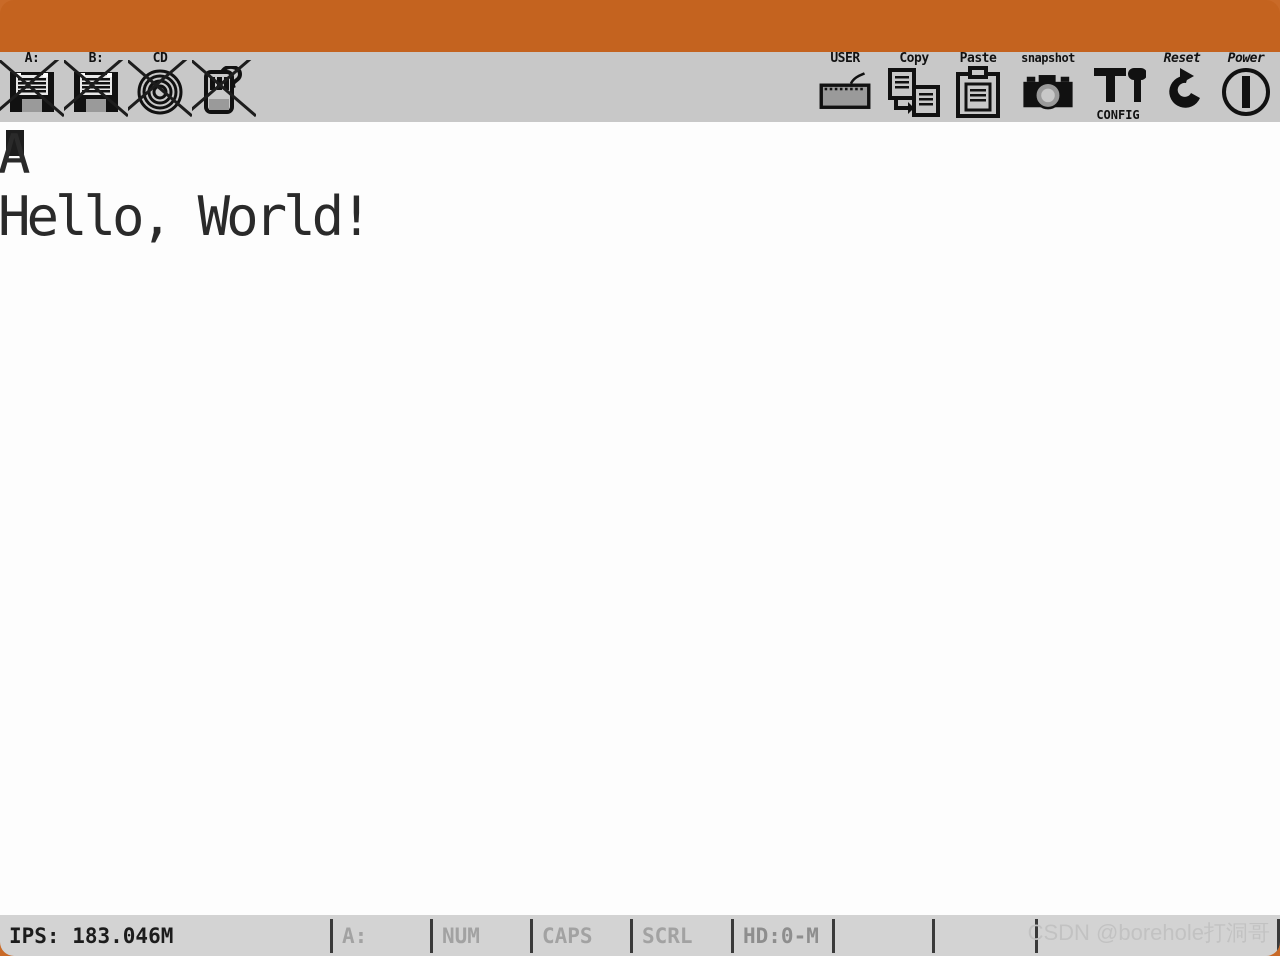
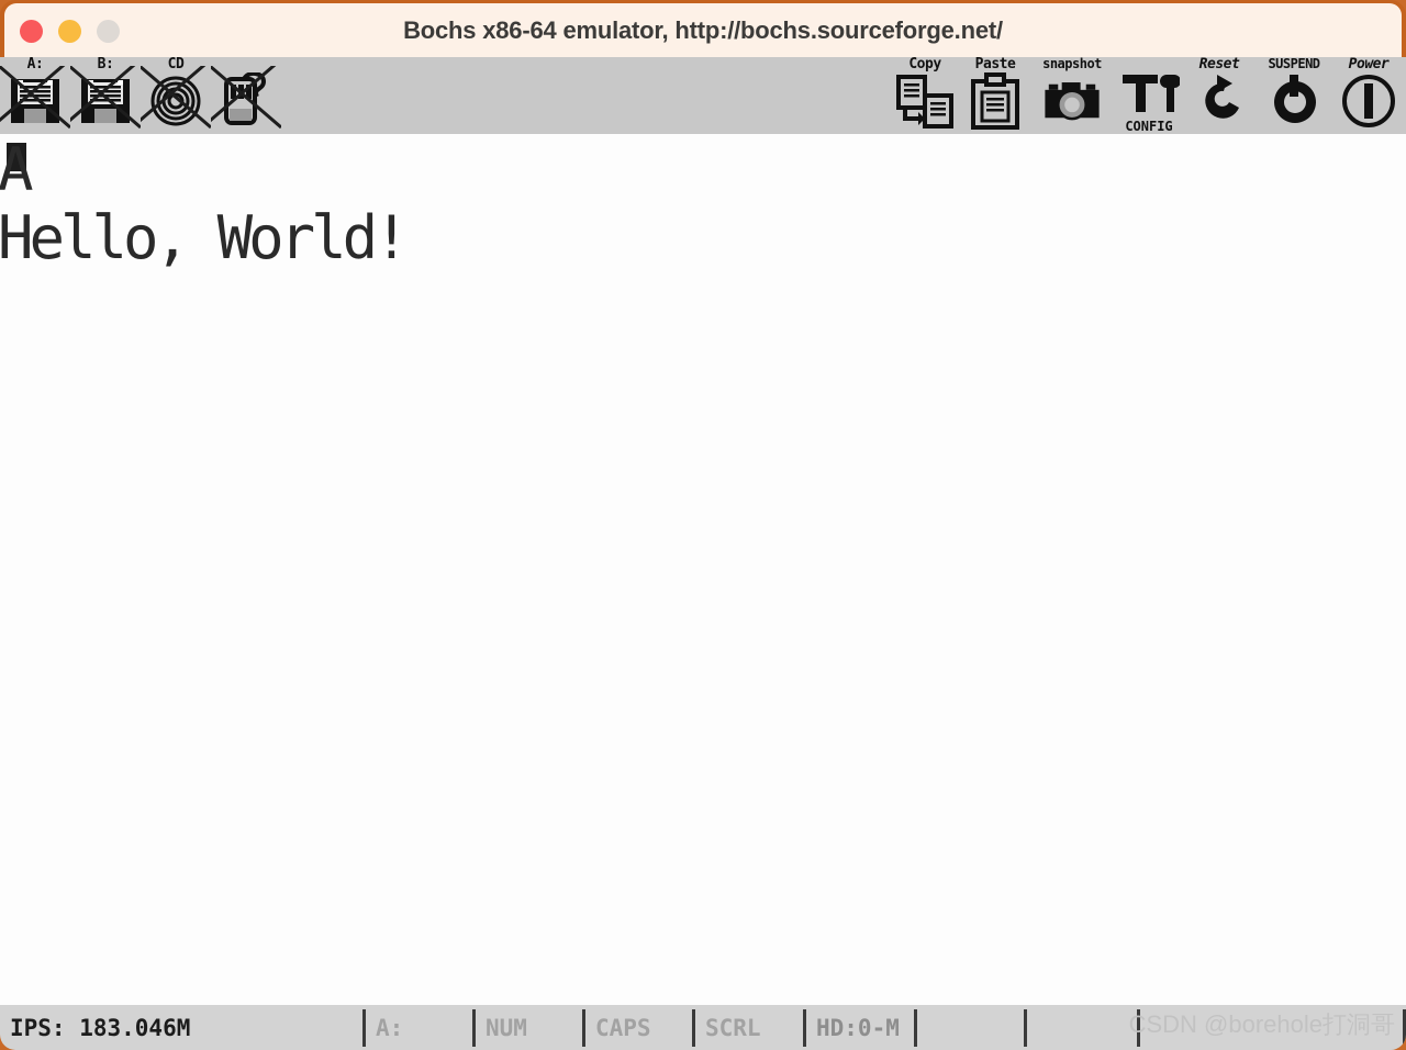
+ Bochs x86-64 emulator, http://bochs.sourceforge.net/
  A:
  B:
  CD
- USER
  Copy
  Paste
  snapshot
  CONFIG
  Reset
+ SUSPEND
  Power
  A
  Hello, World!
  IPS: 183.046M
  A:
  NUM
  CAPS
  SCRL
  HD:0-M
  CSDN @borehole打洞哥
